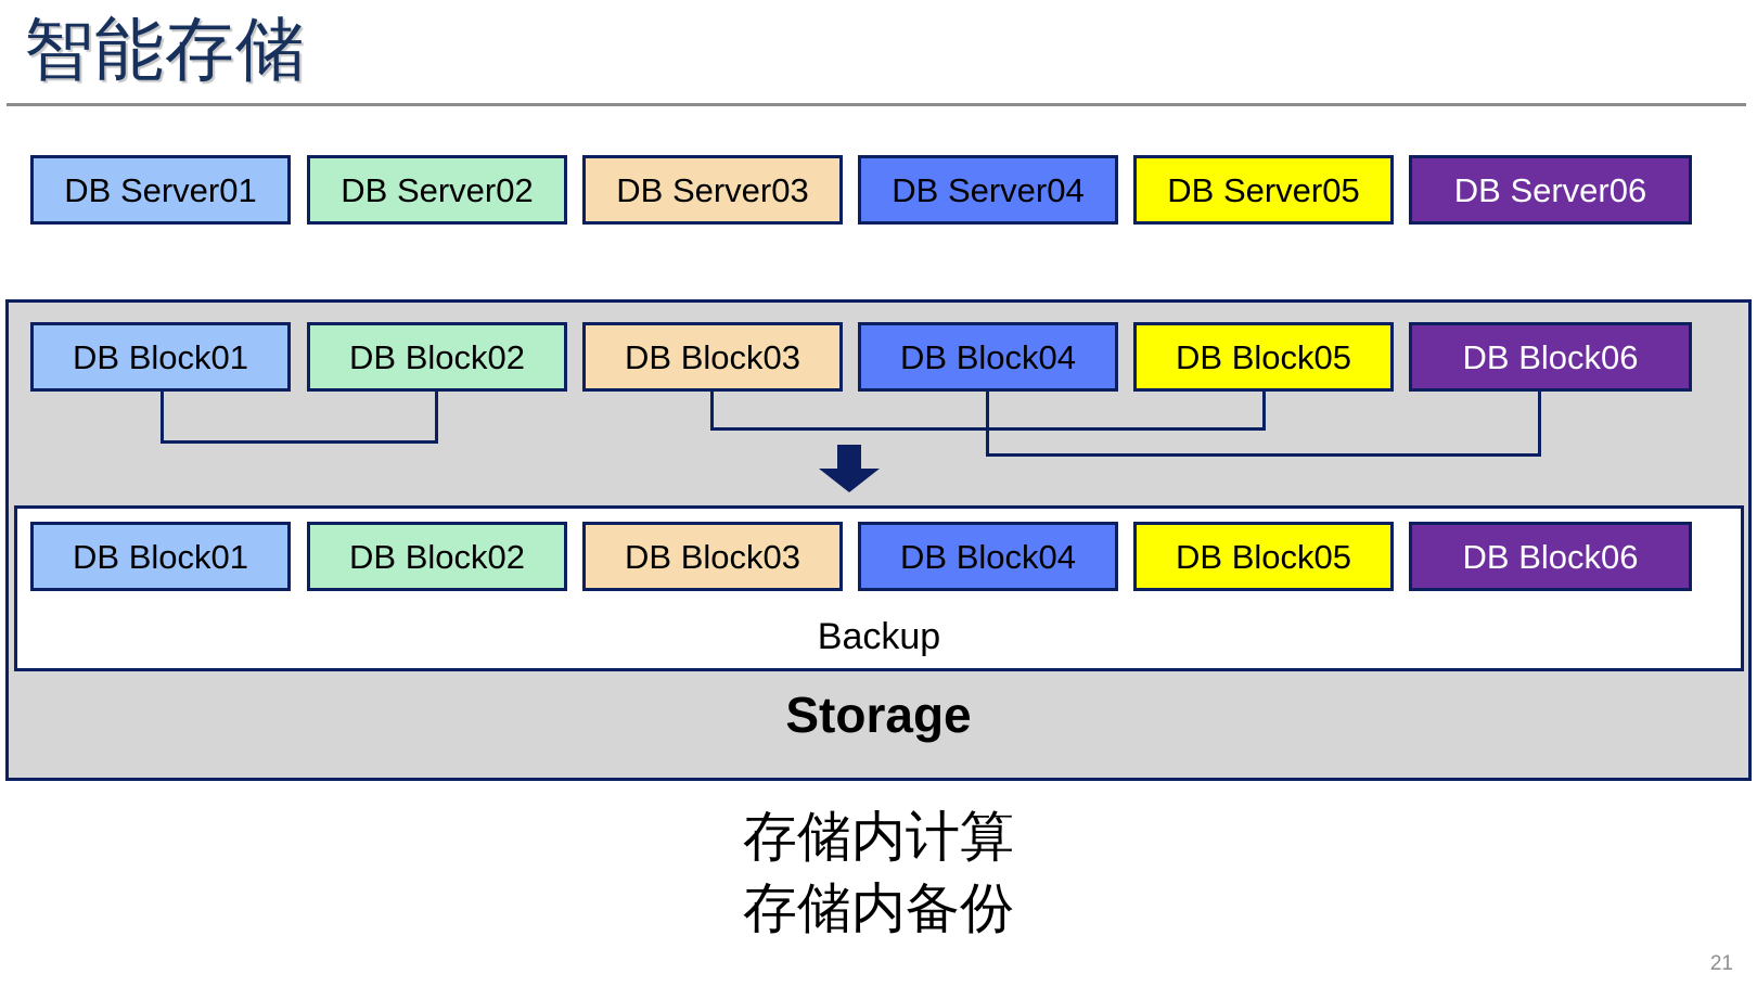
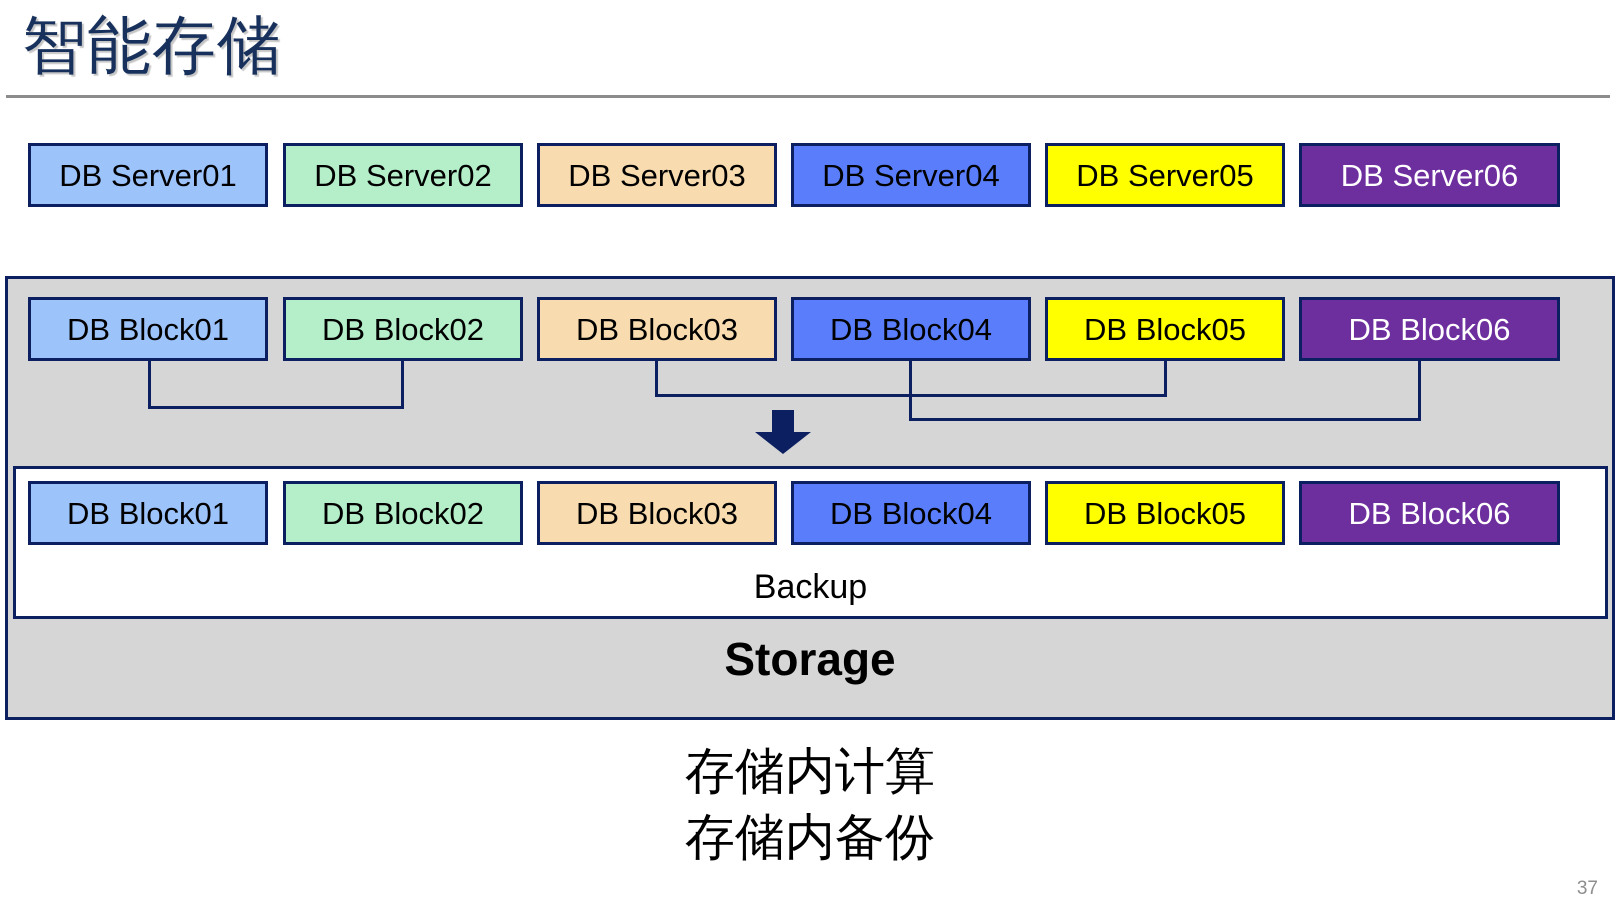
  智能存储
  DB Server01
  DB Server02
  DB Server03
  DB Server04
  DB Server05
  DB Server06
  DB Block01
  DB Block02
  DB Block03
  DB Block04
  DB Block05
  DB Block06
  DB Block01
  DB Block02
  DB Block03
  DB Block04
  DB Block05
  DB Block06
  Backup
  Storage
  存储内计算
  存储内备份
- 21
+ 37
